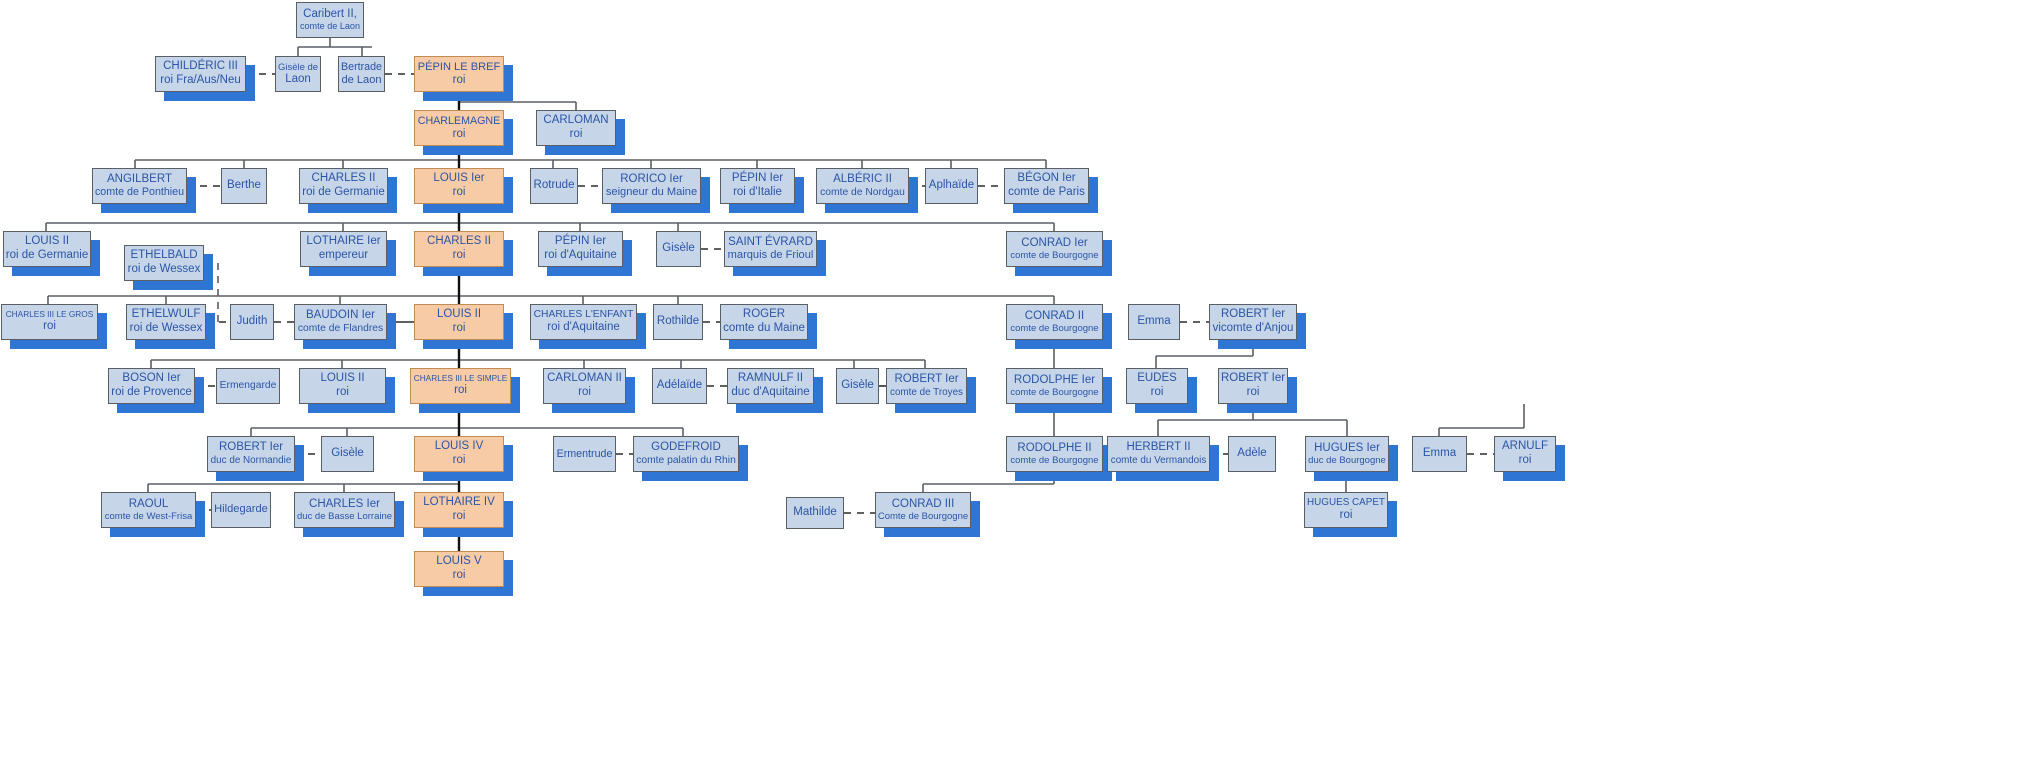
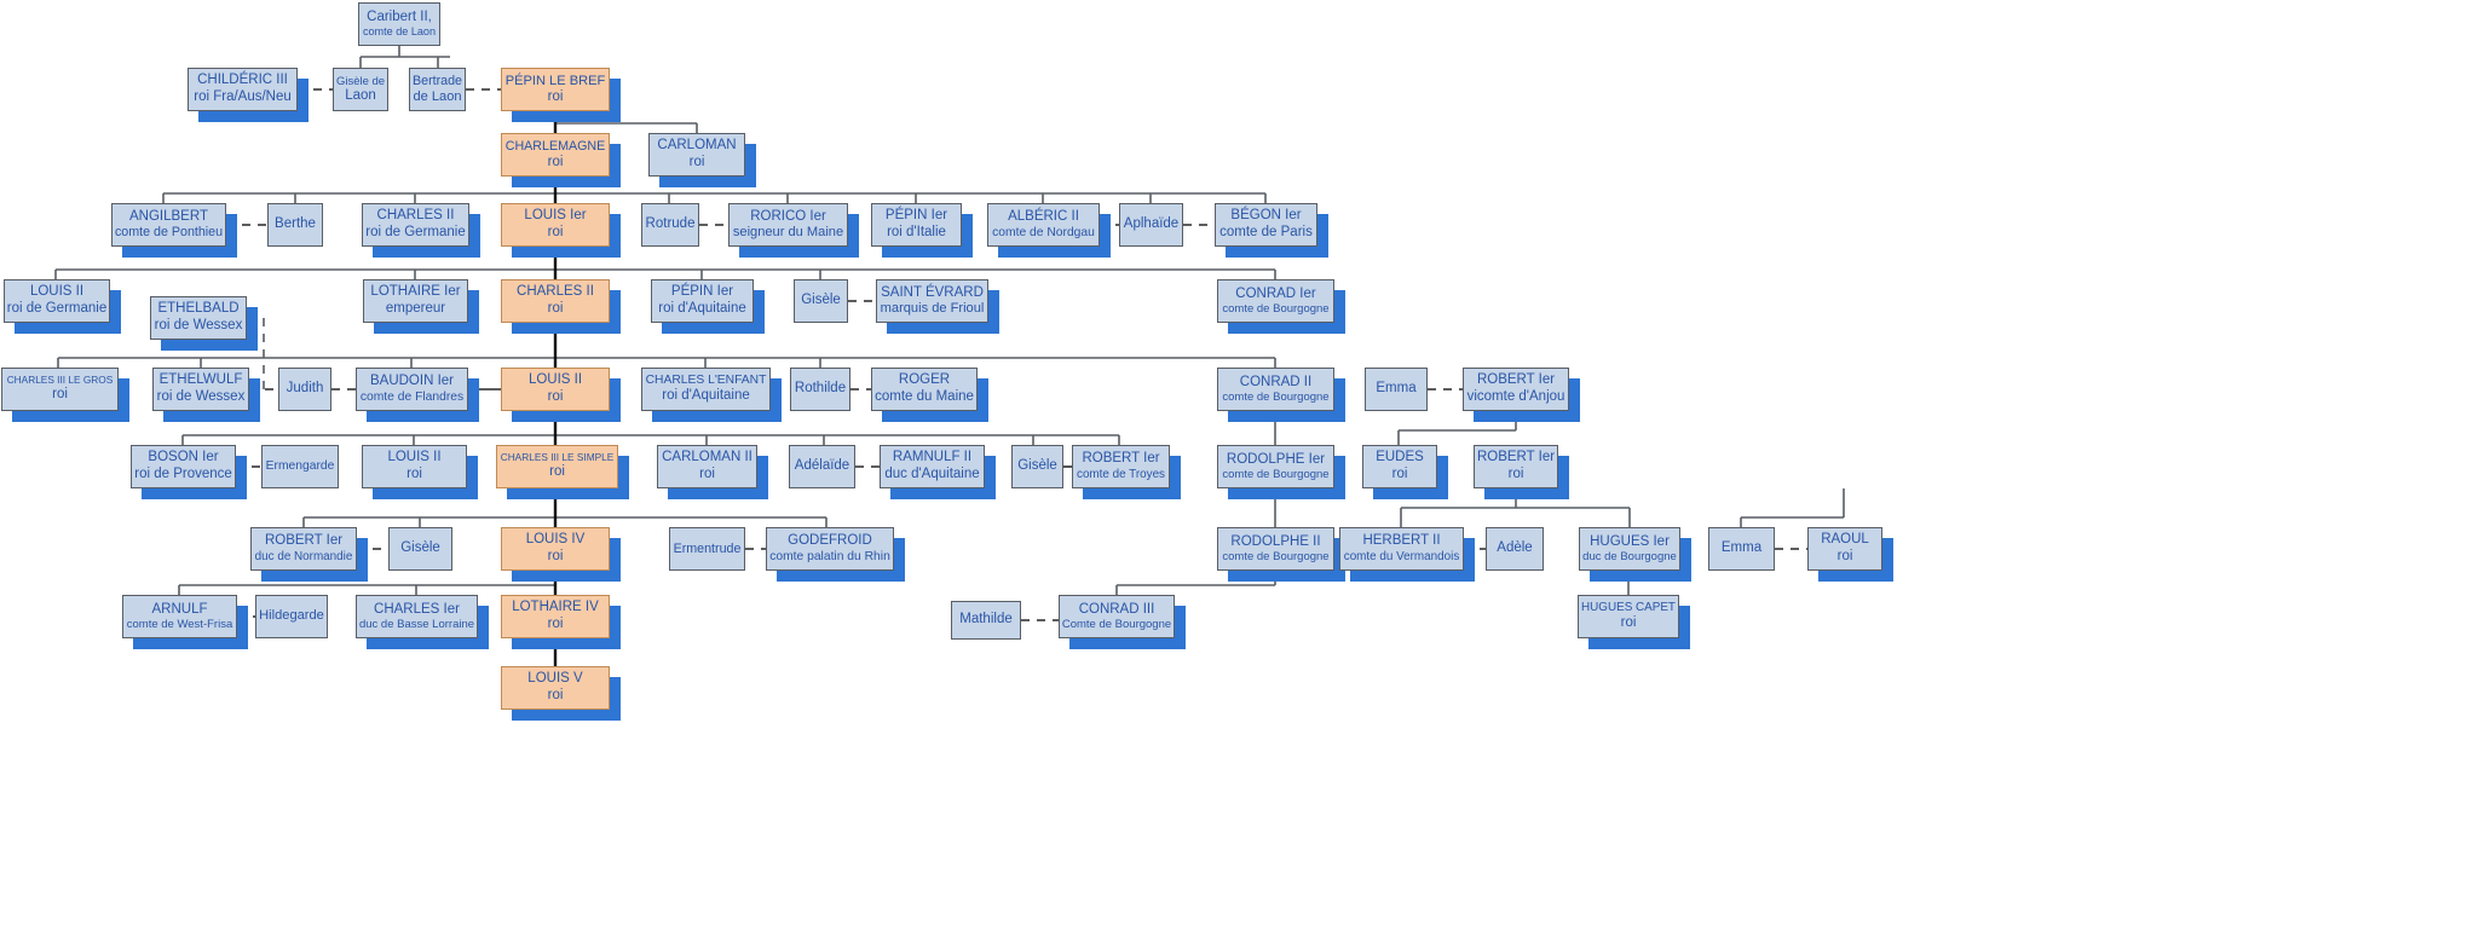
  Caribert II,
  comte de Laon
  CHILDÉRIC III
  roi Fra/Aus/Neu
  Gisèle de
  Laon
  Bertrade
  de Laon
  PÉPIN LE BREF
  roi
  CHARLEMAGNE
  roi
  CARLOMAN
  roi
  ANGILBERT
  comte de Ponthieu
  Berthe
  CHARLES II
  roi de Germanie
  LOUIS Ier
  roi
  Rotrude
  RORICO Ier
  seigneur du Maine
  PÉPIN Ier
  roi d'Italie
  ALBÉRIC II
  comte de Nordgau
  Aplhaïde
  BÉGON Ier
  comte de Paris
  LOUIS II
  roi de Germanie
  ETHELBALD
  roi de Wessex
  LOTHAIRE Ier
  empereur
  CHARLES II
  roi
  PÉPIN Ier
  roi d'Aquitaine
  Gisèle
  SAINT ÉVRARD
  marquis de Frioul
  CONRAD Ier
  comte de Bourgogne
  CHARLES III LE GROS
  roi
  ETHELWULF
  roi de Wessex
  Judith
  BAUDOIN Ier
  comte de Flandres
  LOUIS II
  roi
  CHARLES L'ENFANT
  roi d'Aquitaine
  Rothilde
  ROGER
  comte du Maine
  CONRAD II
  comte de Bourgogne
  Emma
  ROBERT Ier
  vicomte d'Anjou
  BOSON Ier
  roi de Provence
  Ermengarde
  LOUIS II
  roi
  CHARLES III LE SIMPLE
  roi
  CARLOMAN II
  roi
  Adélaïde
  RAMNULF II
  duc d'Aquitaine
  Gisèle
  ROBERT Ier
  comte de Troyes
  RODOLPHE Ier
  comte de Bourgogne
  EUDES
  roi
  ROBERT Ier
  roi
  ROBERT Ier
  duc de Normandie
  Gisèle
  LOUIS IV
  roi
  Ermentrude
  GODEFROID
  comte palatin du Rhin
  RODOLPHE II
  comte de Bourgogne
  HERBERT II
  comte du Vermandois
  Adèle
  HUGUES Ier
  duc de Bourgogne
  Emma
- ARNULF
+ RAOUL
  roi
- RAOUL
+ ARNULF
  comte de West-Frisa
  Hildegarde
  CHARLES Ier
  duc de Basse Lorraine
  LOTHAIRE IV
  roi
  Mathilde
  CONRAD III
  Comte de Bourgogne
  HUGUES CAPET
  roi
  LOUIS V
  roi
